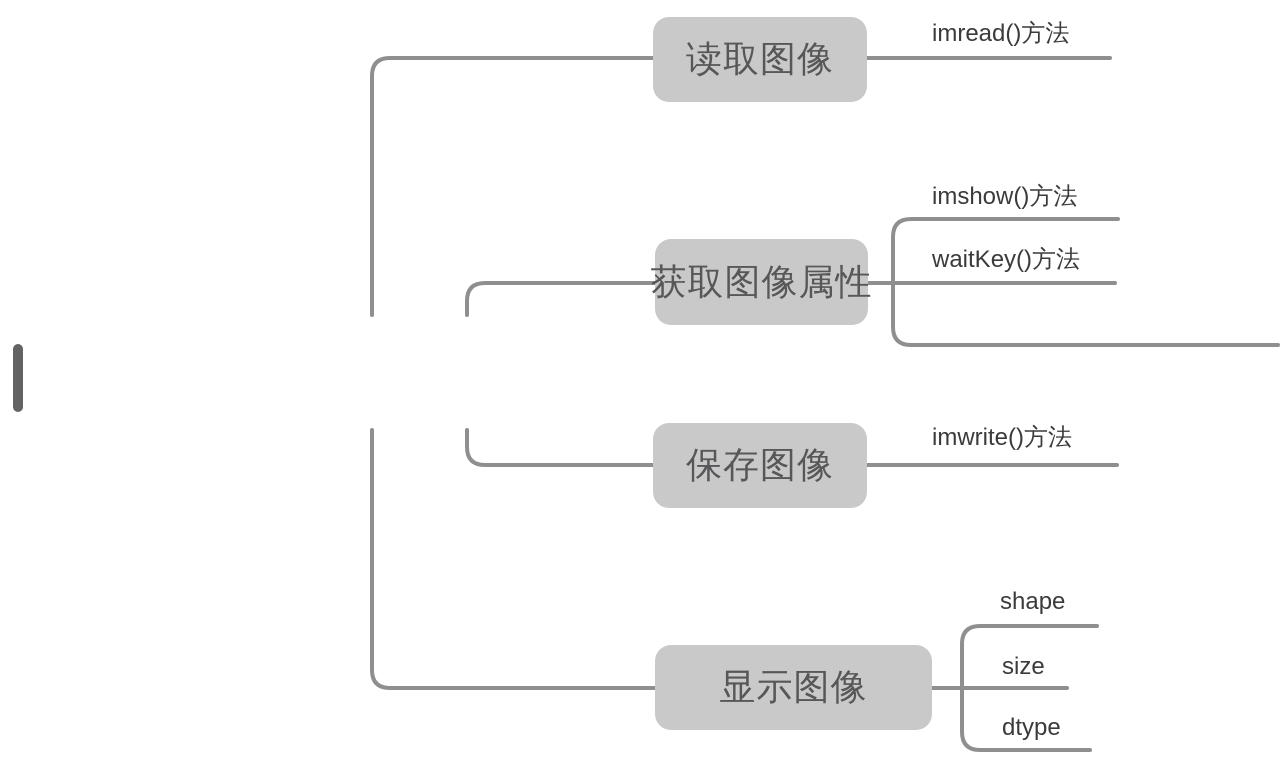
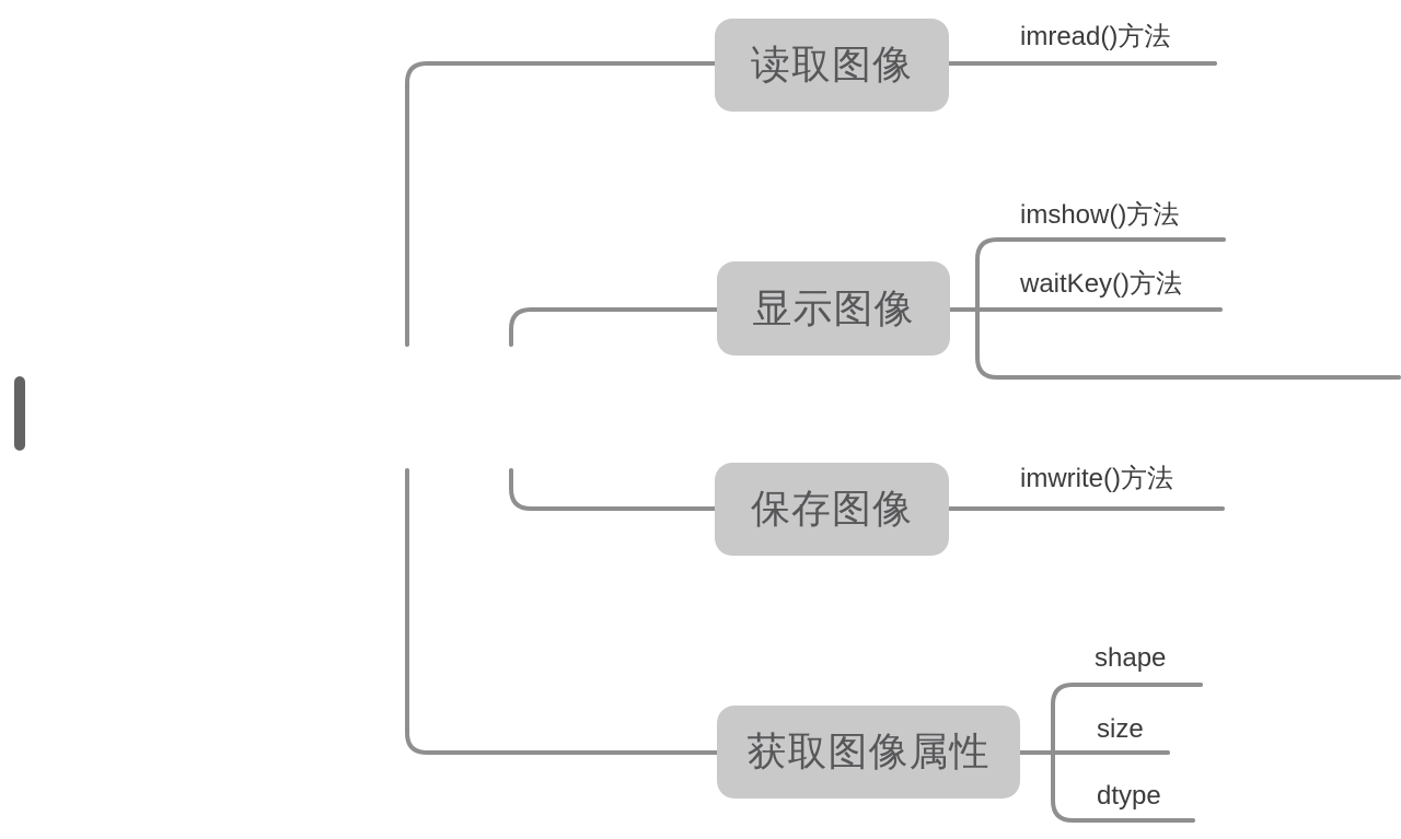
  读取图像
- 获取图像属性
+ 显示图像
  保存图像
- 显示图像
+ 获取图像属性
  imread()方法
  imshow()方法
  waitKey()方法
  imwrite()方法
  shape
  size
  dtype
